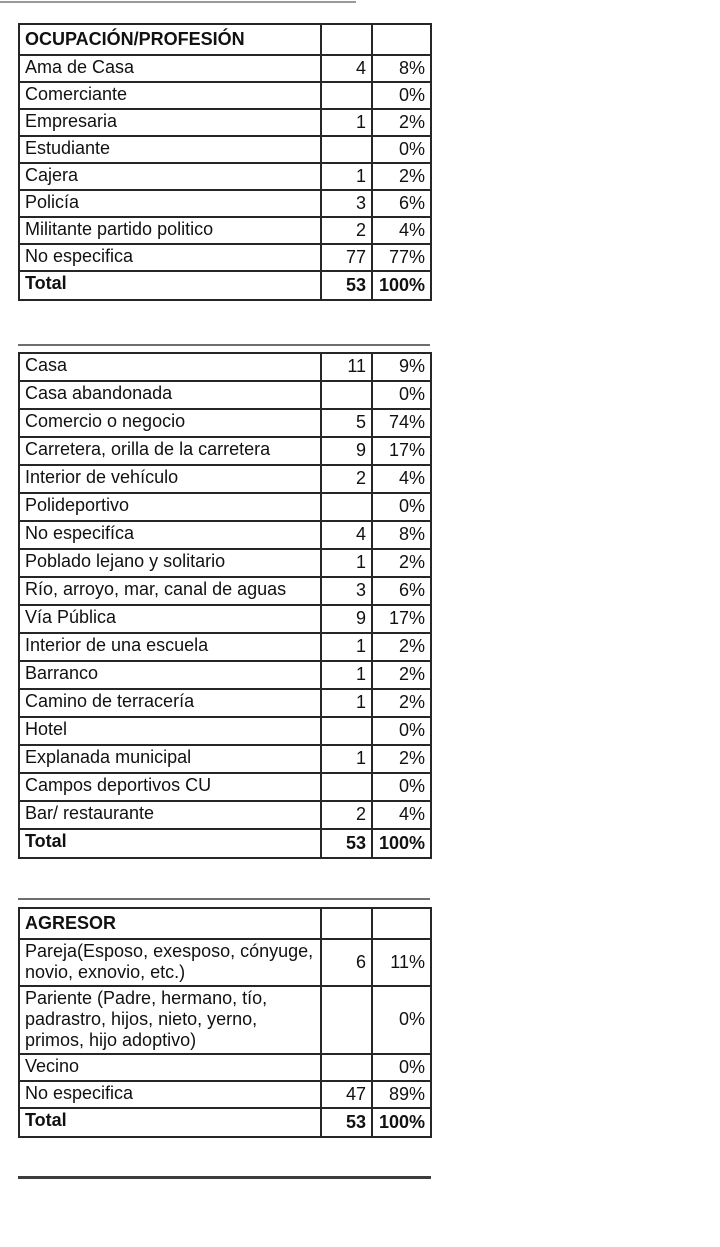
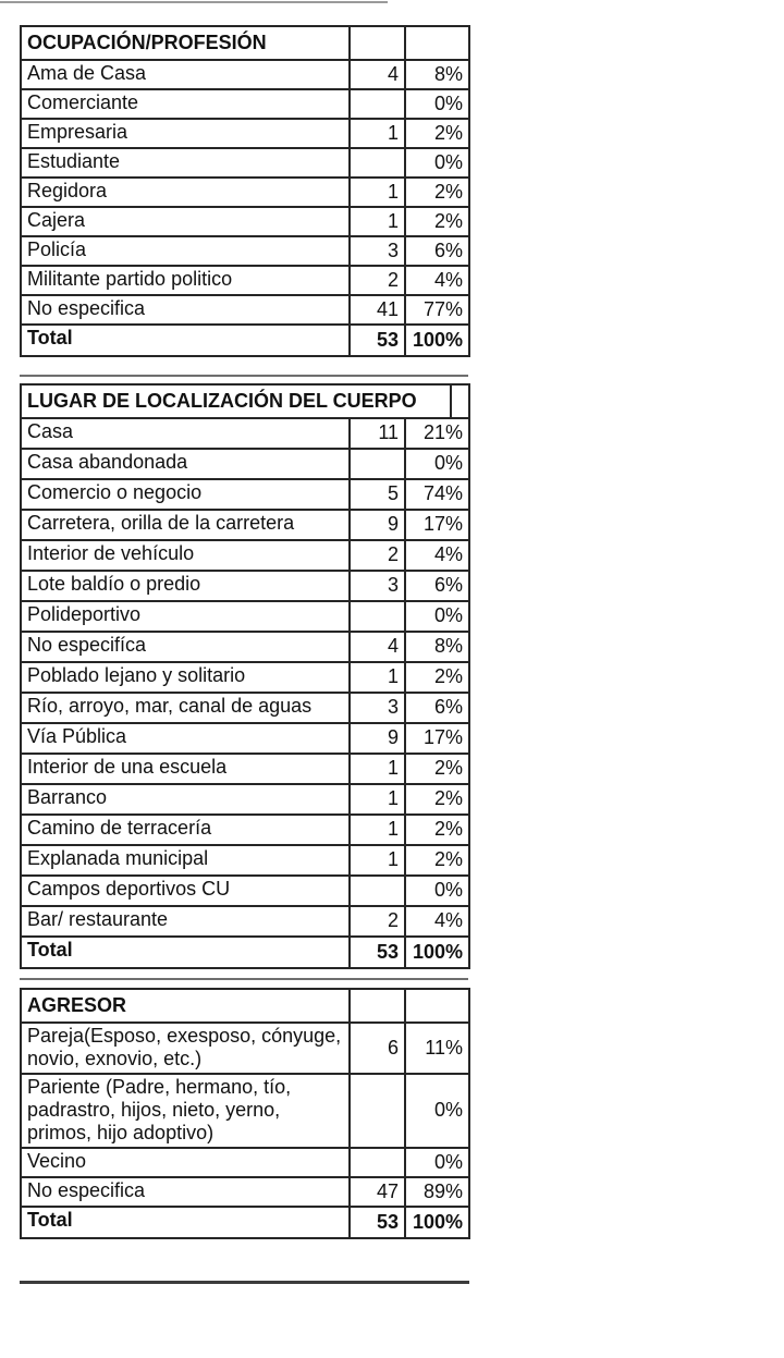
  OCUPACIÓN/PROFESIÓN
  Ama de Casa	4	8%
  Comerciante		0%
  Empresaria	1	2%
  Estudiante		0%
+ Regidora	1	2%
  Cajera	1	2%
  Policía	3	6%
  Militante partido politico	2	4%
- No especifica	77	77%
+ No especifica	41	77%
  Total	53	100%
+ LUGAR DE LOCALIZACIÓN DEL CUERPO
- Casa	11	9%
+ Casa	11	21%
  Casa abandonada		0%
  Comercio o negocio	5	74%
  Carretera, orilla de la carretera	9	17%
  Interior de vehículo	2	4%
+ Lote baldío o predio	3	6%
  Polideportivo		0%
  No especifíca	4	8%
  Poblado lejano y solitario	1	2%
  Río, arroyo, mar, canal de aguas	3	6%
  Vía Pública	9	17%
  Interior de una escuela	1	2%
  Barranco	1	2%
  Camino de terracería	1	2%
- Hotel		0%
  Explanada municipal	1	2%
  Campos deportivos CU		0%
  Bar/ restaurante	2	4%
  Total	53	100%
  AGRESOR
  Pareja(Esposo, exesposo, cónyuge, novio, exnovio, etc.)	6	11%
  Pariente (Padre, hermano, tío, padrastro, hijos, nieto, yerno, primos, hijo adoptivo)		0%
  Vecino		0%
  No especifica	47	89%
  Total	53	100%
